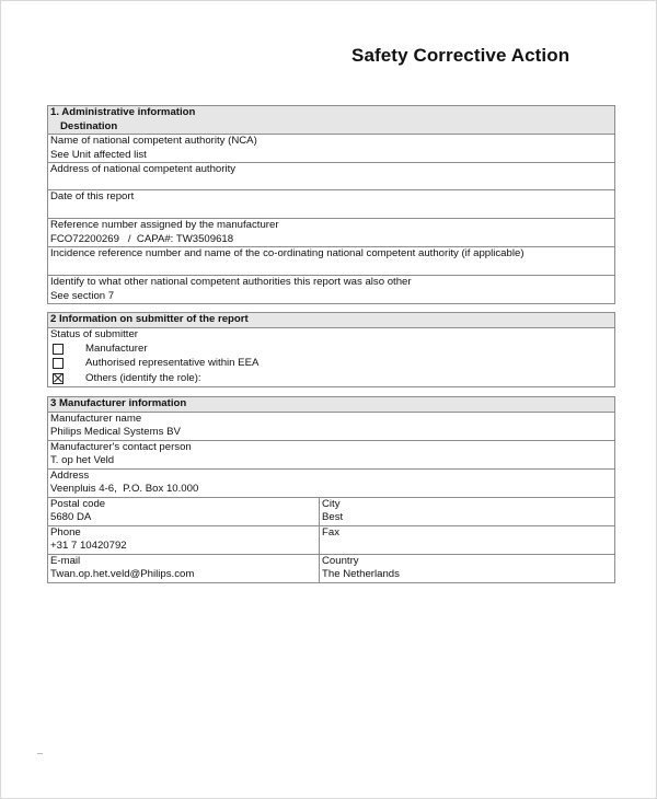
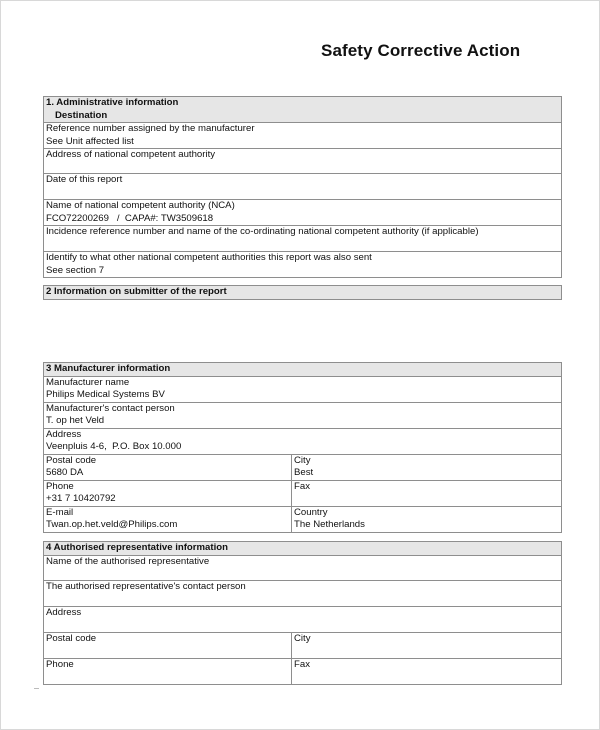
  Safety Corrective Action
  1. Administrative information Destination
- Name of national competent authority (NCA) See Unit affected list
+ Reference number assigned by the manufacturer See Unit affected list
  Address of national competent authority
  Date of this report
- Reference number assigned by the manufacturer FCO72200269 / CAPA#: TW3509618
+ Name of national competent authority (NCA) FCO72200269 / CAPA#: TW3509618
  Incidence reference number and name of the co-ordinating national competent authority (if applicable)
- Identify to what other national competent authorities this report was also other See section 7
+ Identify to what other national competent authorities this report was also sent See section 7
  2 Information on submitter of the report
- Status of submitter Manufacturer Authorised representative within EEA Others (identify the role):
  3 Manufacturer information
  Manufacturer name Philips Medical Systems BV
  Manufacturer's contact person T. op het Veld
  Address Veenpluis 4-6, P.O. Box 10.000
  Postal code 5680 DA	City Best
  Phone +31 7 10420792	Fax
  E-mail Twan.op.het.veld@Philips.com	Country The Netherlands
+ 4 Authorised representative information
+ Name of the authorised representative
+ The authorised representative's contact person
+ Address
+ Postal code	City
+ Phone	Fax
